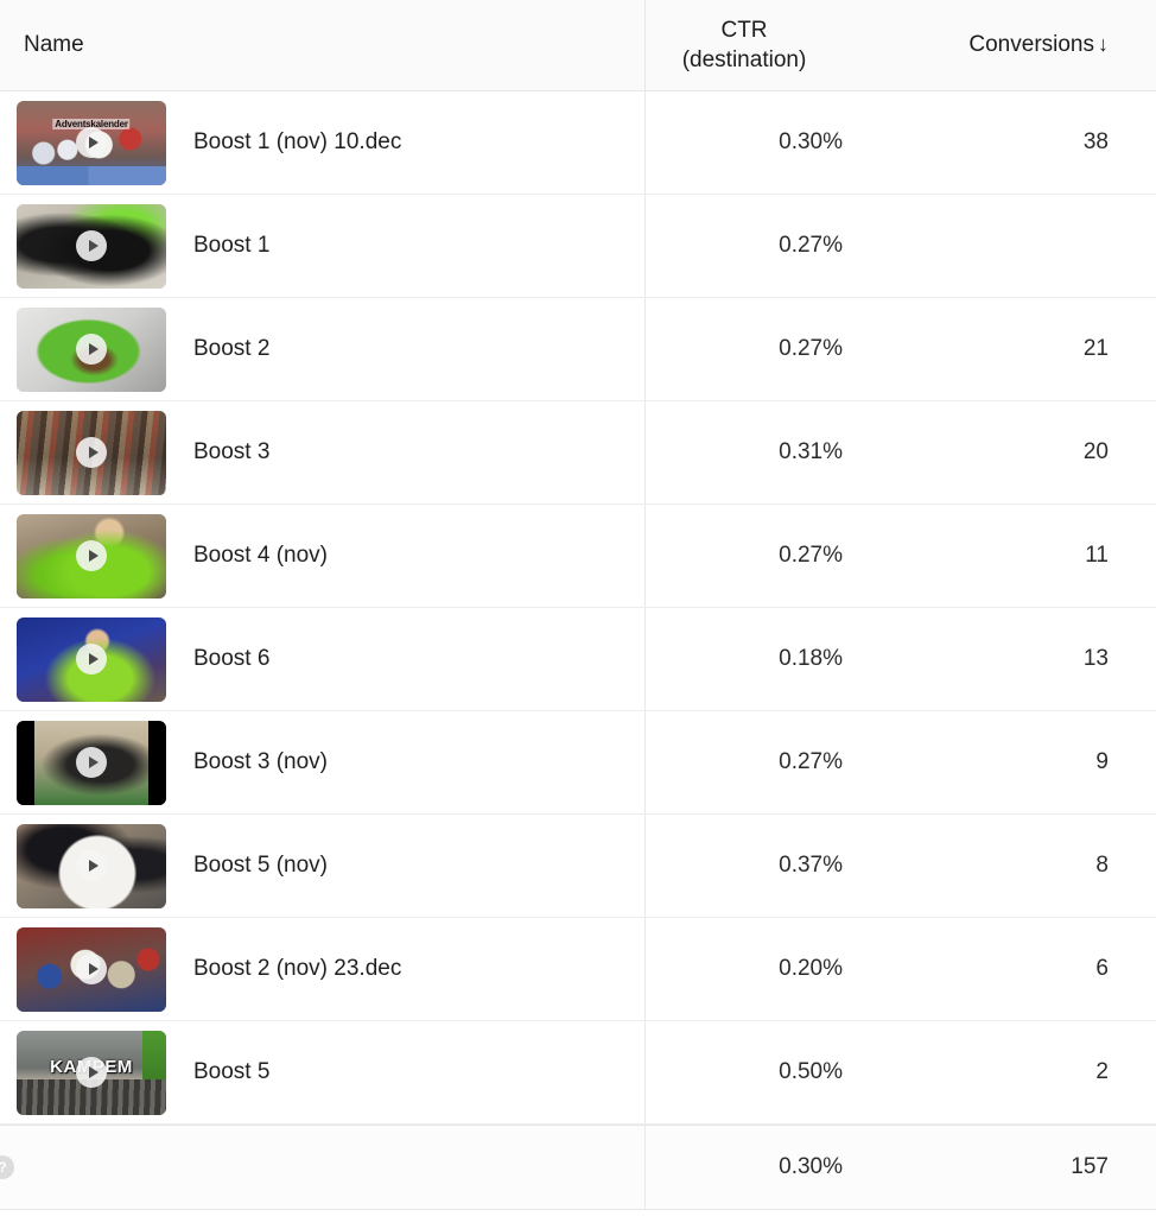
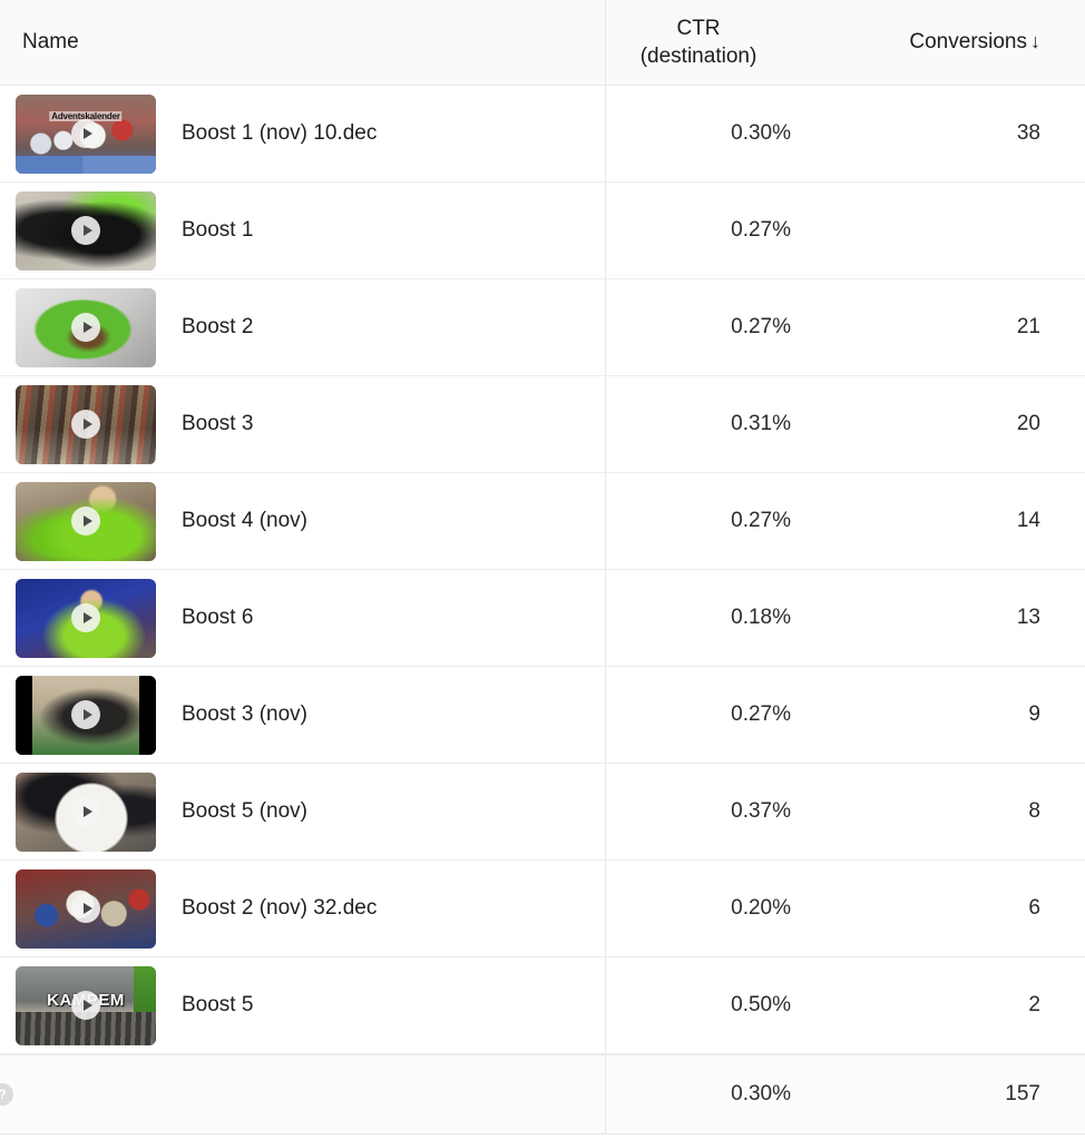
  Name
  CTR
  (destination)
  Conversions ↓
  Adventskalender
  Boost 1 (nov) 10.dec
  0.30%
  38
  Boost 1
  0.27%
  Boost 2
  0.27%
  21
  Boost 3
  0.31%
  20
  Boost 4 (nov)
  0.27%
- 11
+ 14
  Boost 6
  0.18%
  13
  Boost 3 (nov)
  0.27%
  9
  Boost 5 (nov)
  0.37%
  8
- Boost 2 (nov) 23.dec
+ Boost 2 (nov) 32.dec
  0.20%
  6
  KAMPEM
  Boost 5
  0.50%
  2
  ?
  0.30%
  157
